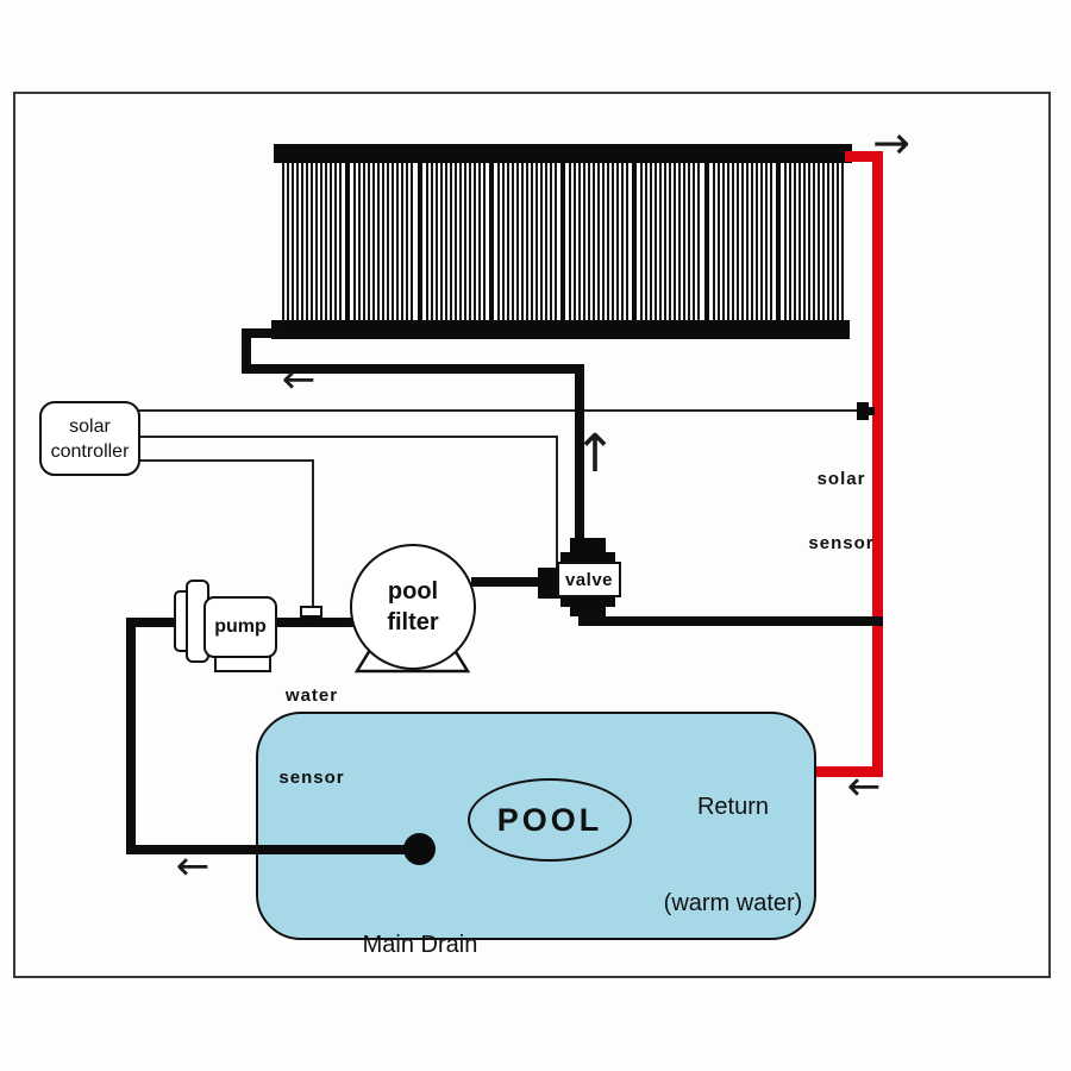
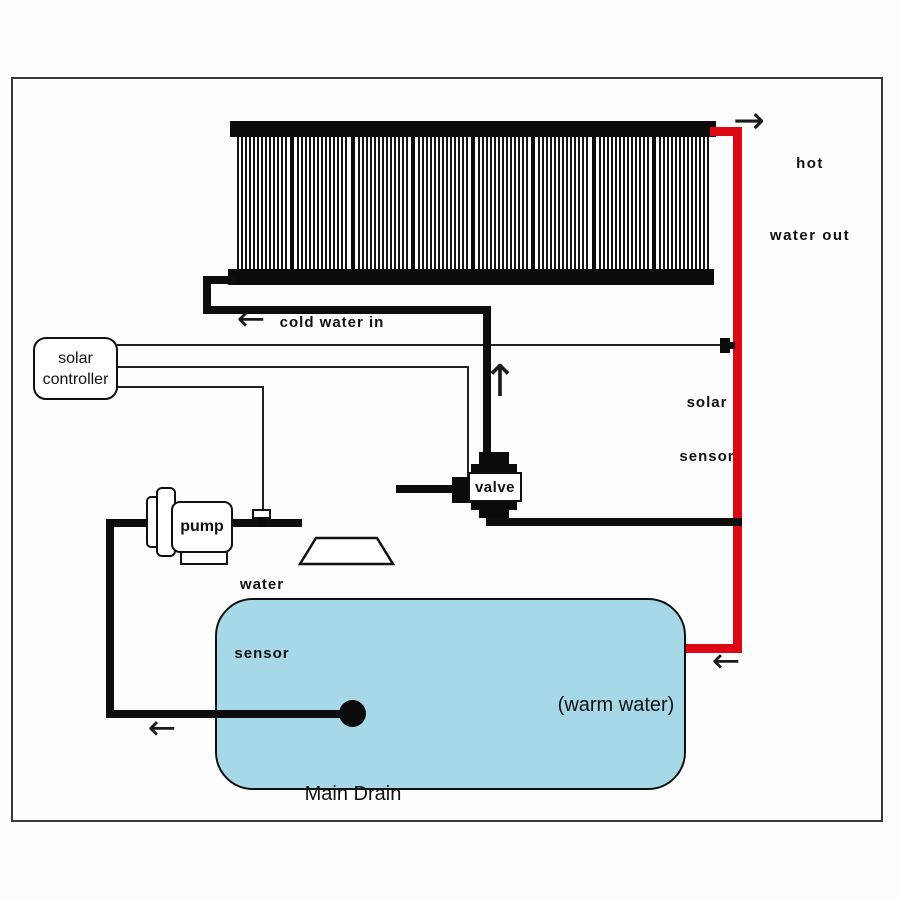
  solar
  controller
  valve
- pool
- filter
  pump
- POOL
- Return
  (warm water)
  Main Drain
+ hot
+ water out
+ cold water in
  solar
  sensor
  water
  sensor
  →
  ←
  ↑
  ←
  ←
